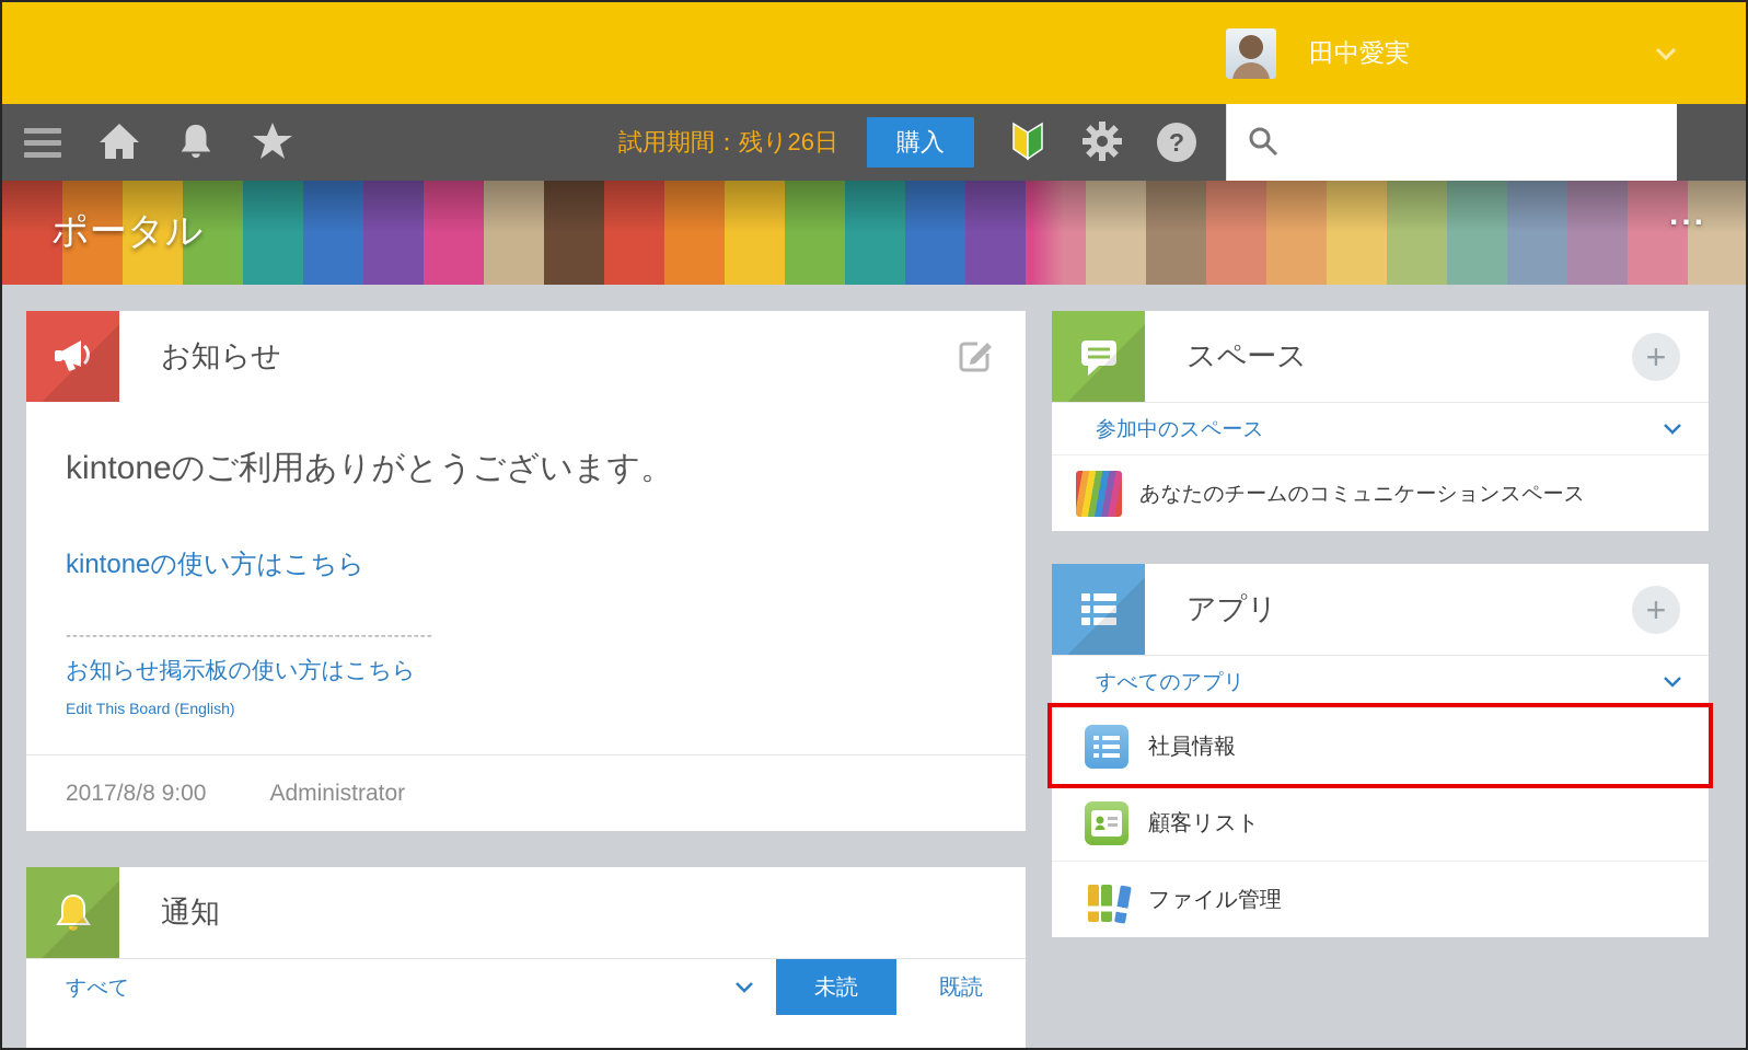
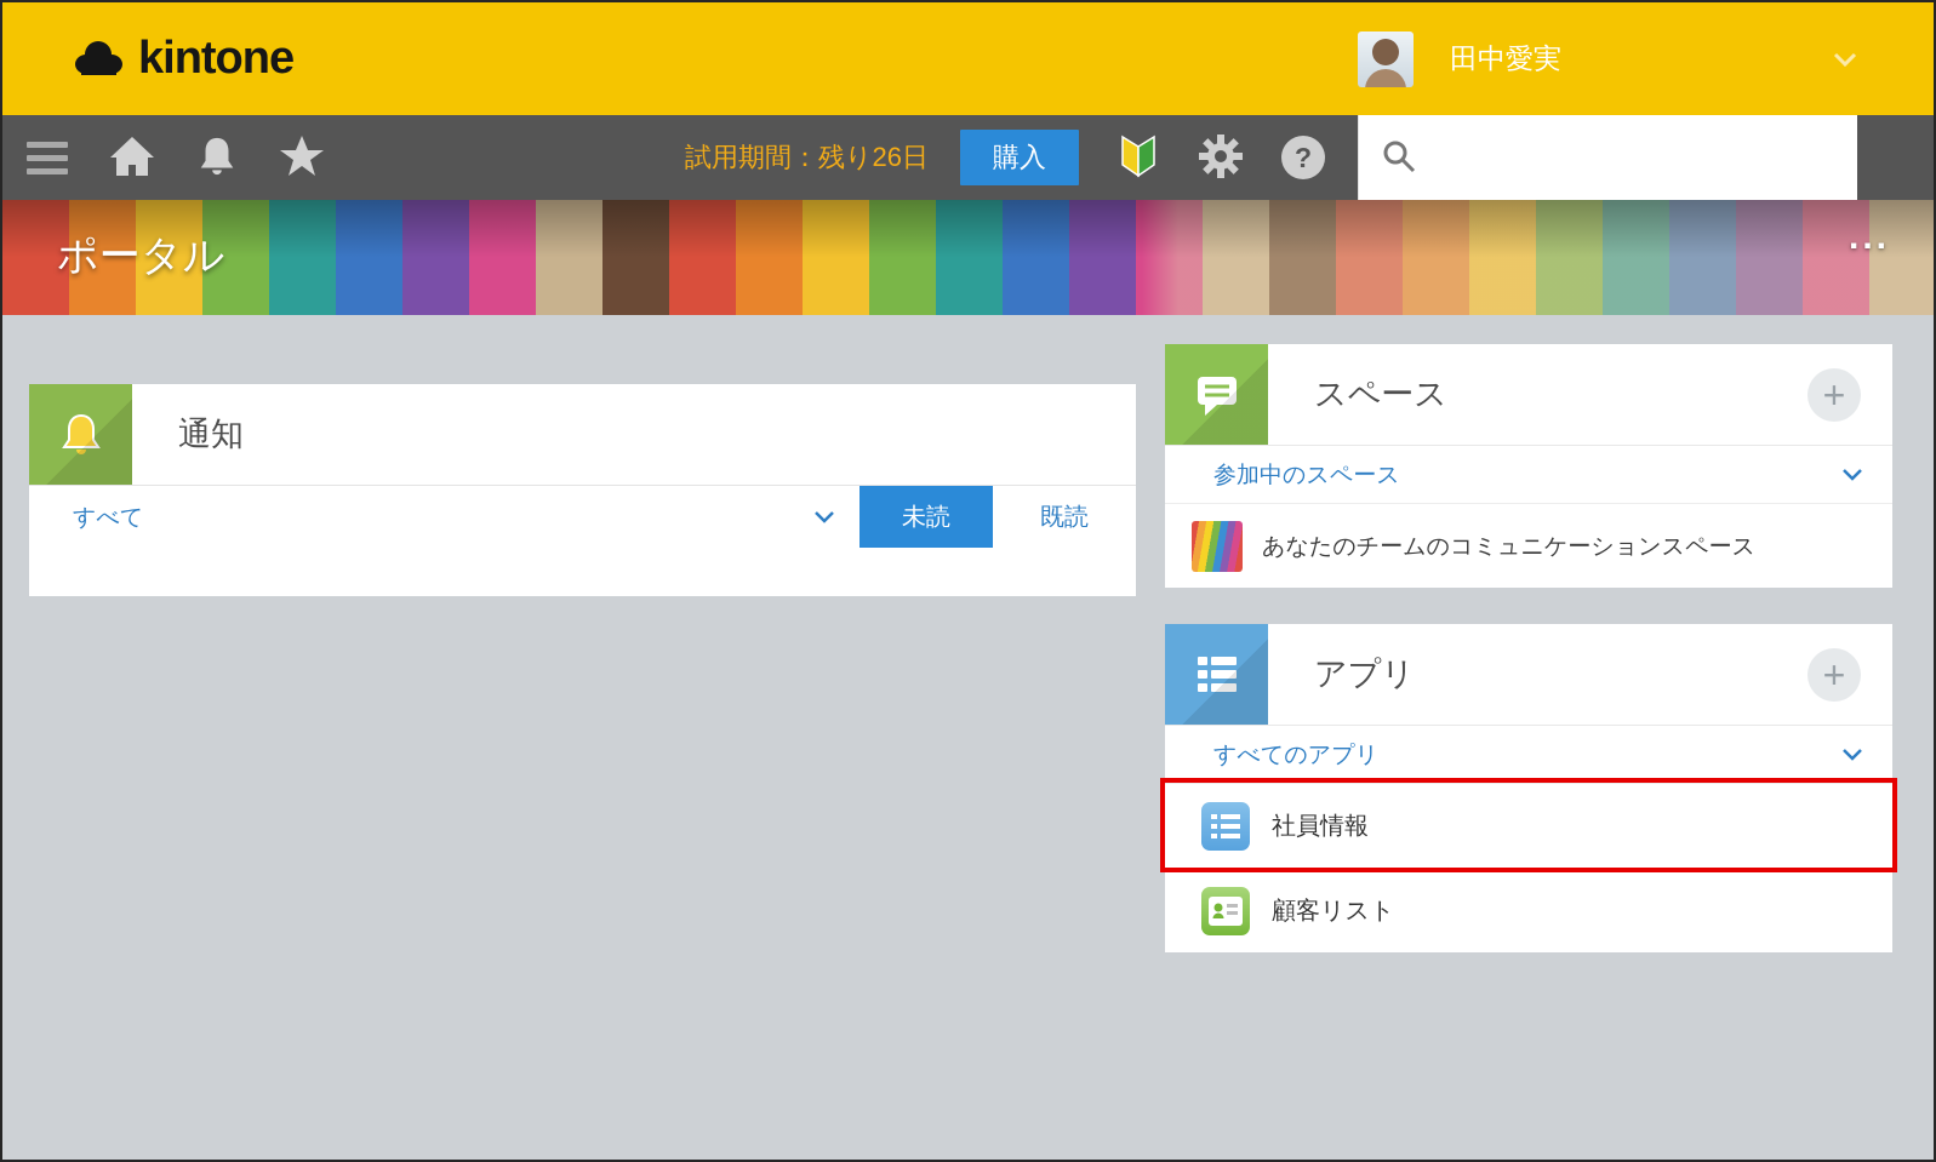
+ kintone
  田中愛実
  試用期間：残り26日
  購入
  ?
  ポータル
  ...
- お知らせ
- kintoneのご利用ありがとうございます。
- kintoneの使い方はこちら
- --------------------------------------------------------
- お知らせ掲示板の使い方はこちら
- Edit This Board (English)
- 2017/8/8 9:00
- Administrator
  通知
  すべて
  未読
  既読
  スペース
  +
  参加中のスペース
  あなたのチームのコミュニケーションスペース
  アプリ
  +
  すべてのアプリ
  社員情報
  顧客リスト
- ファイル管理
